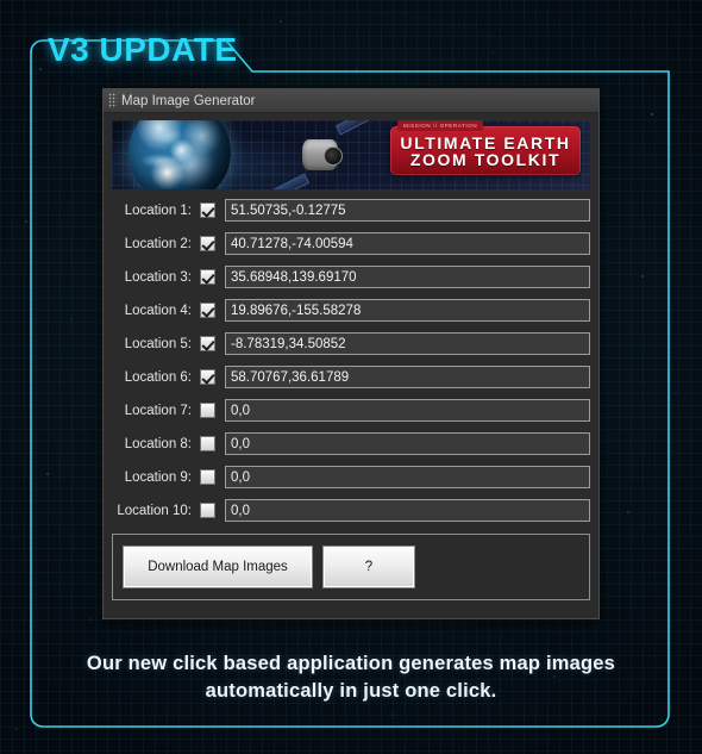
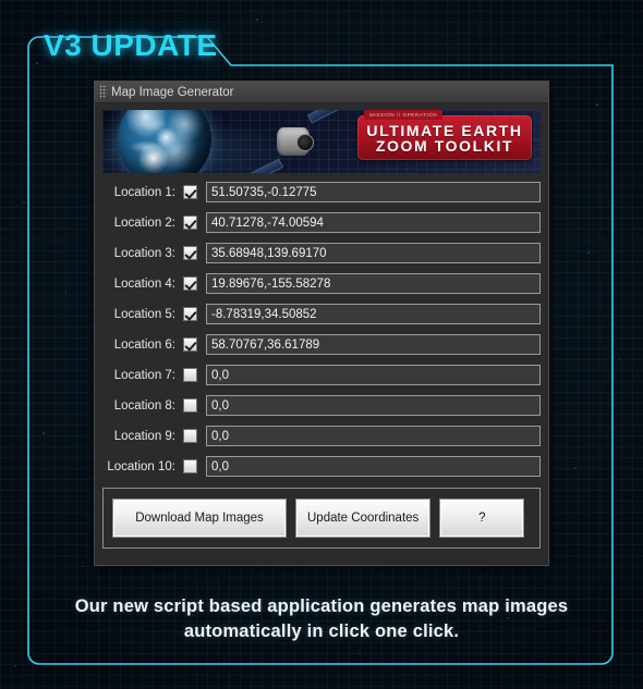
  V3 UPDATE
  Map Image Generator
  ULTIMATE EARTH
  ZOOM TOOLKIT
  Location 1:
  51.50735,-0.12775
  Location 2:
  40.71278,-74.00594
  Location 3:
  35.68948,139.69170
  Location 4:
  19.89676,-155.58278
  Location 5:
  -8.78319,34.50852
  Location 6:
  58.70767,36.61789
  Location 7:
  0,0
  Location 8:
  0,0
  Location 9:
  0,0
  Location 10:
  0,0
  Download Map Images
+ Update Coordinates
  ?
- Our new click based application generates map images
+ Our new script based application generates map images
- automatically in just one click.
+ automatically in click one click.
